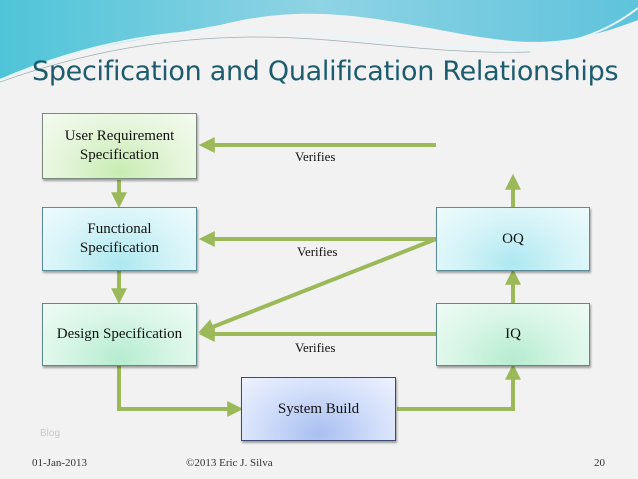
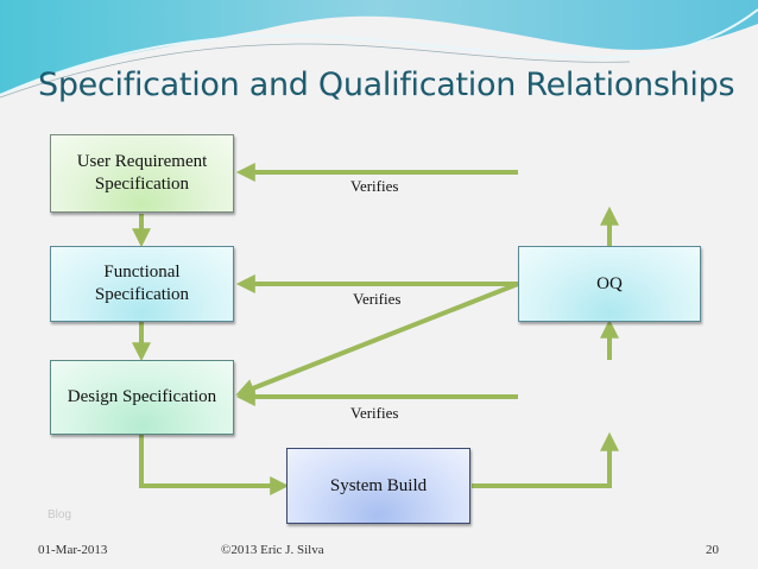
  Specification and Qualification Relationships
  User Requirement
  Specification
  Functional
  Specification
  Design Specification
  OQ
- IQ
  System Build
  Verifies
  Verifies
  Verifies
  Blog
- 01-Jan-2013
+ 01-Mar-2013
  ©2013 Eric J. Silva
  20
